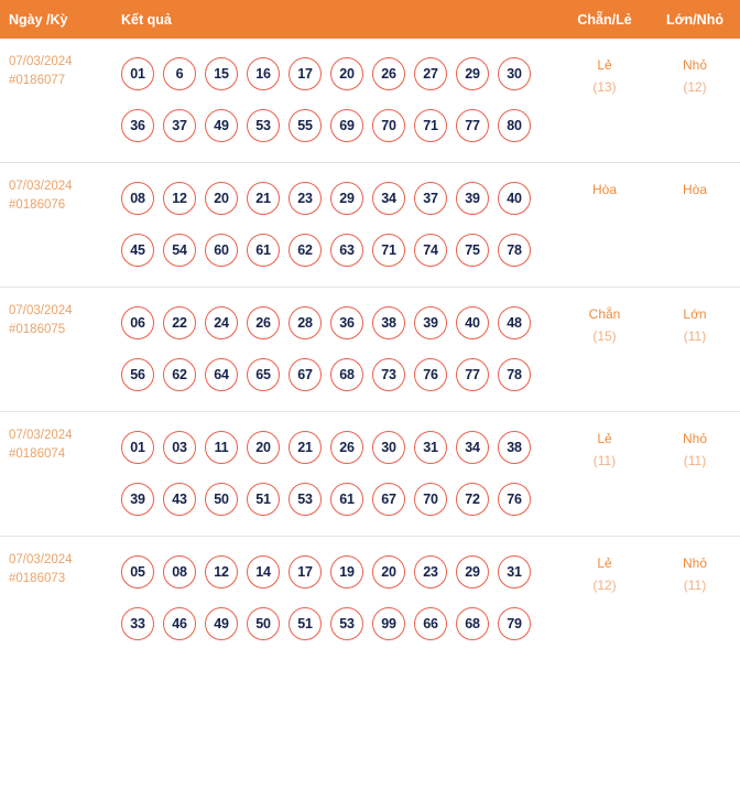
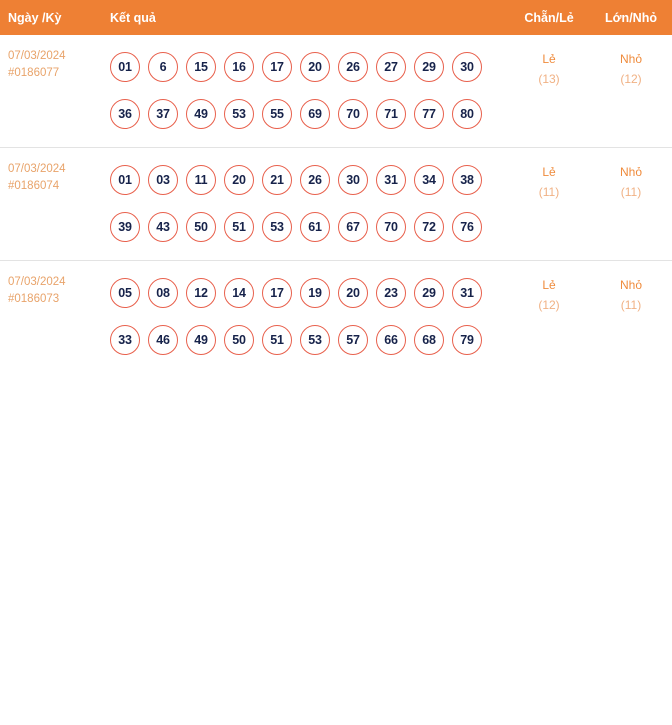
  Ngày /Kỳ	Kết quả	Chẵn/Lẻ	Lớn/Nhỏ
  07/03/2024#0186077	01 6 15 16 17 20 26 27 29 3036 37 49 53 55 69 70 71 77 80	Lẻ(13)	Nhỏ(12)
- 07/03/2024#0186076	08 12 20 21 23 29 34 37 39 4045 54 60 61 62 63 71 74 75 78	Hòa	Hòa
- 07/03/2024#0186075	06 22 24 26 28 36 38 39 40 4856 62 64 65 67 68 73 76 77 78	Chẵn(15)	Lớn(11)
  07/03/2024#0186074	01 03 11 20 21 26 30 31 34 3839 43 50 51 53 61 67 70 72 76	Lẻ(11)	Nhỏ(11)
- 07/03/2024#0186073	05 08 12 14 17 19 20 23 29 3133 46 49 50 51 53 99 66 68 79	Lẻ(12)	Nhỏ(11)
+ 07/03/2024#0186073	05 08 12 14 17 19 20 23 29 3133 46 49 50 51 53 57 66 68 79	Lẻ(12)	Nhỏ(11)
